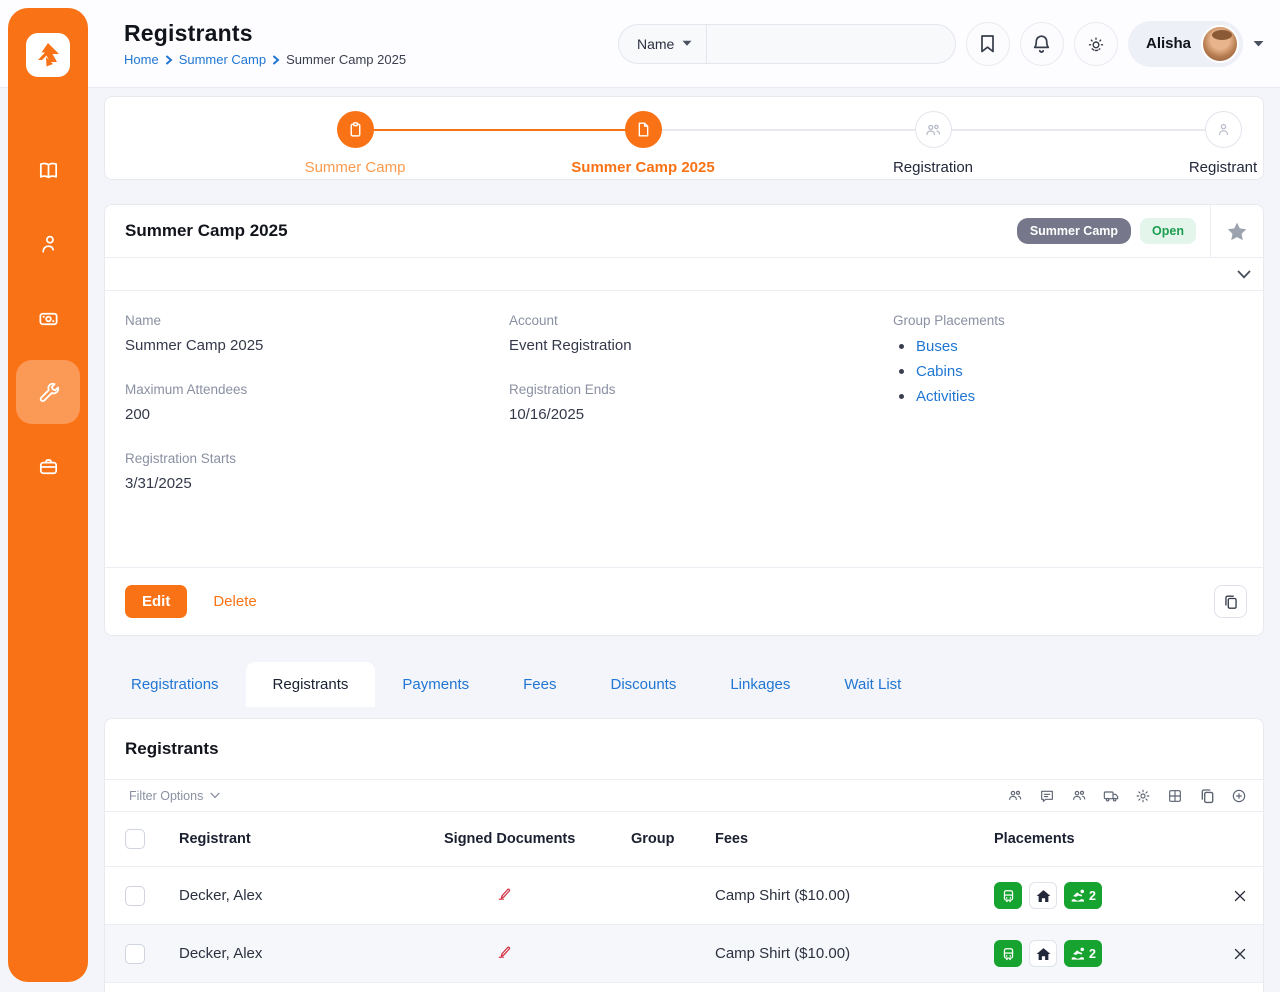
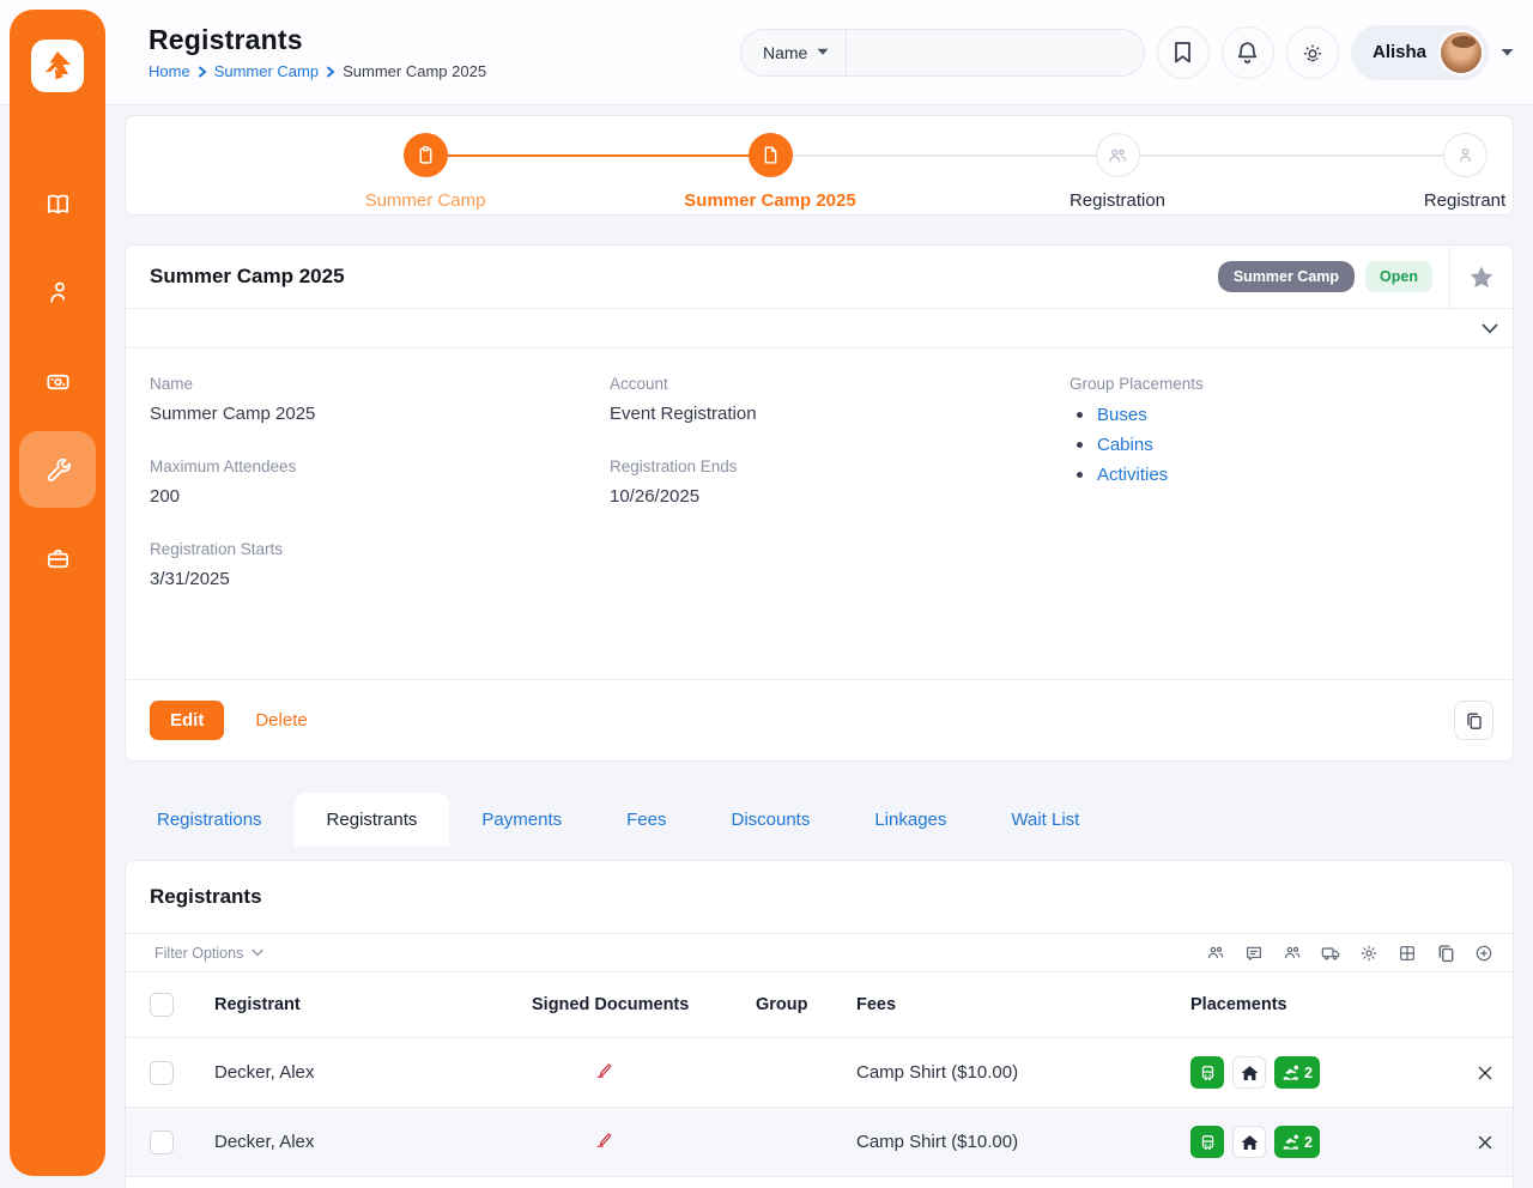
  Registrants
  Home
  Summer Camp
  Summer Camp 2025
  Name
  Alisha
  Summer Camp
  Summer Camp 2025
  Registration
  Registrant
  Summer Camp 2025
  Summer Camp
  Open
  Name
  Summer Camp 2025
  Maximum Attendees
  200
  Registration Starts
  3/31/2025
  Account
  Event Registration
  Registration Ends
- 10/16/2025
+ 10/26/2025
  Group Placements
  Buses
  Cabins
  Activities
  Edit
  Delete
  Registrations
  Registrants
  Payments
  Fees
  Discounts
  Linkages
  Wait List
  Registrants
  Filter Options
  Registrant
  Signed Documents
  Group
  Fees
  Placements
  Decker, Alex
  Camp Shirt ($10.00)
  2
  Decker, Alex
  Camp Shirt ($10.00)
  2
